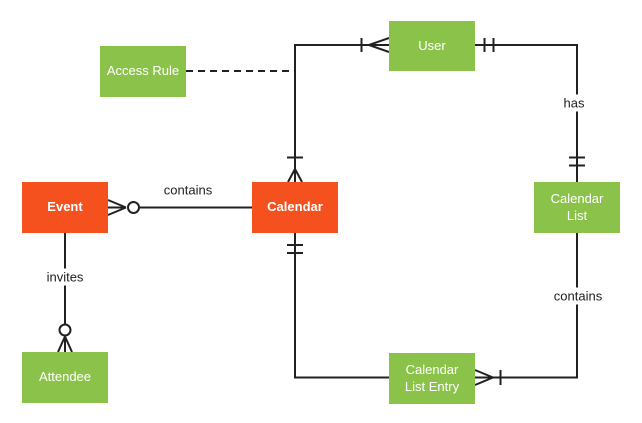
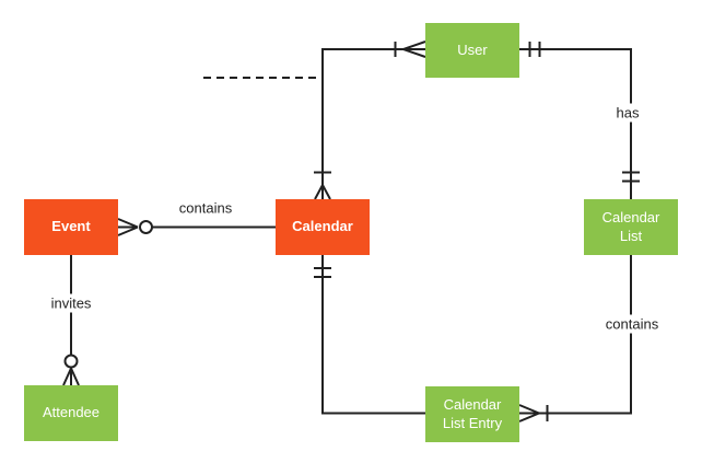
  contains
  has
  contains
  invites
  Event
  Calendar
- Access Rule
  User
  Calendar List
  Attendee
  Calendar List Entry
